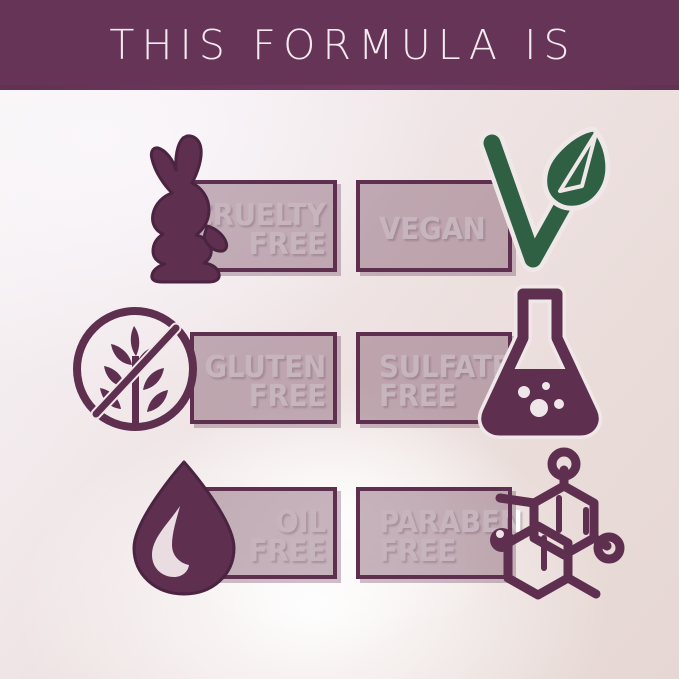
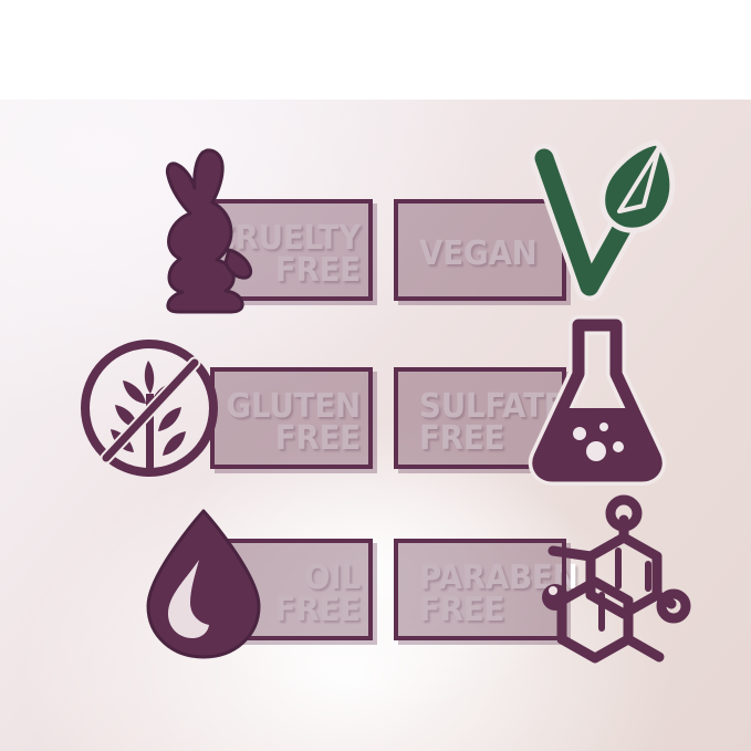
- THIS FORMULA IS
  RUELTY
  FREE
  VEGAN
  GLUTEN
  FREE
  SULFAT
  FREE
  OIL
  FREE
  PARABEN
  FREE
